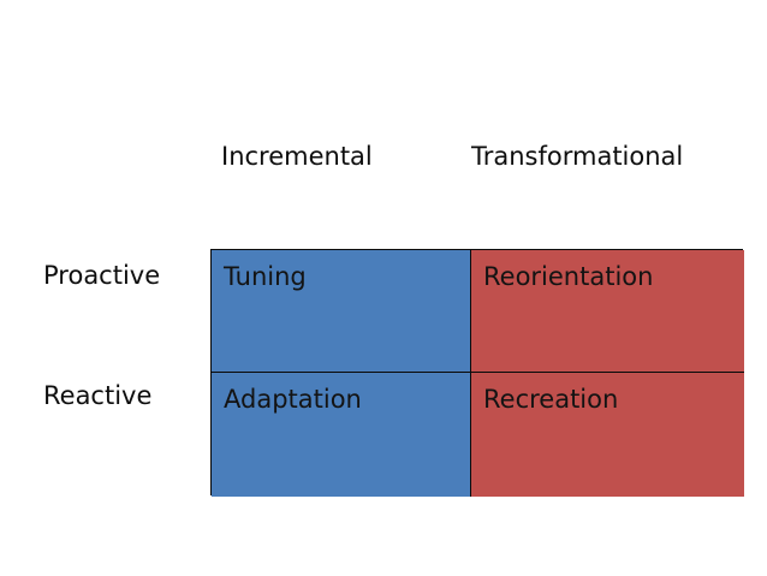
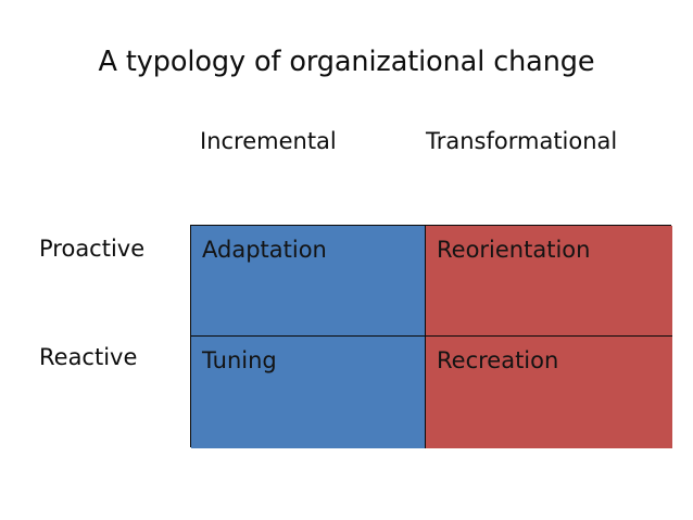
+ A typology of organizational change
  Incremental
  Transformational
  Proactive
  Reactive
- Tuning
+ Adaptation
  Reorientation
- Adaptation
+ Tuning
  Recreation
